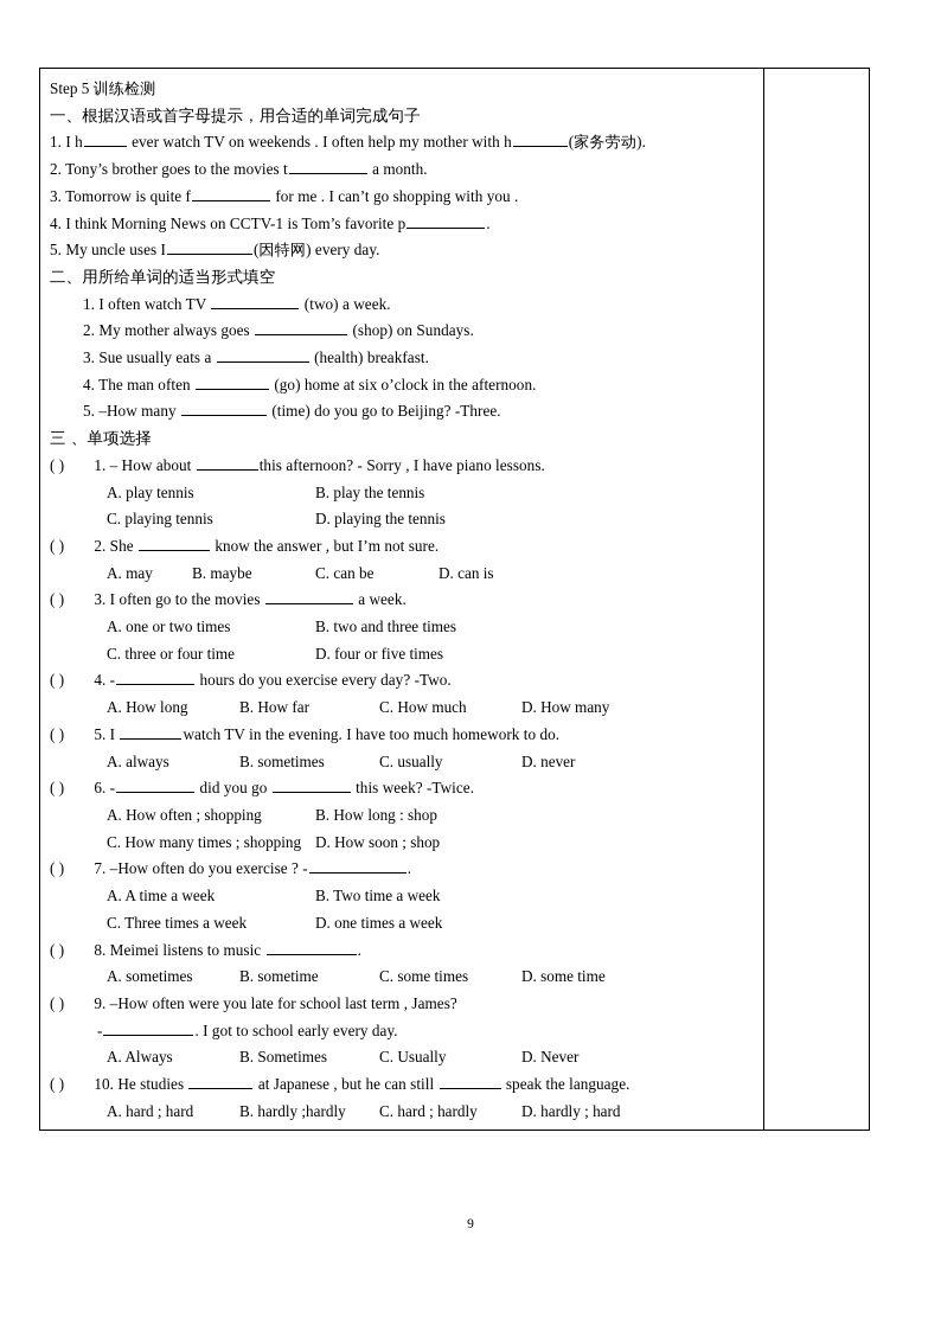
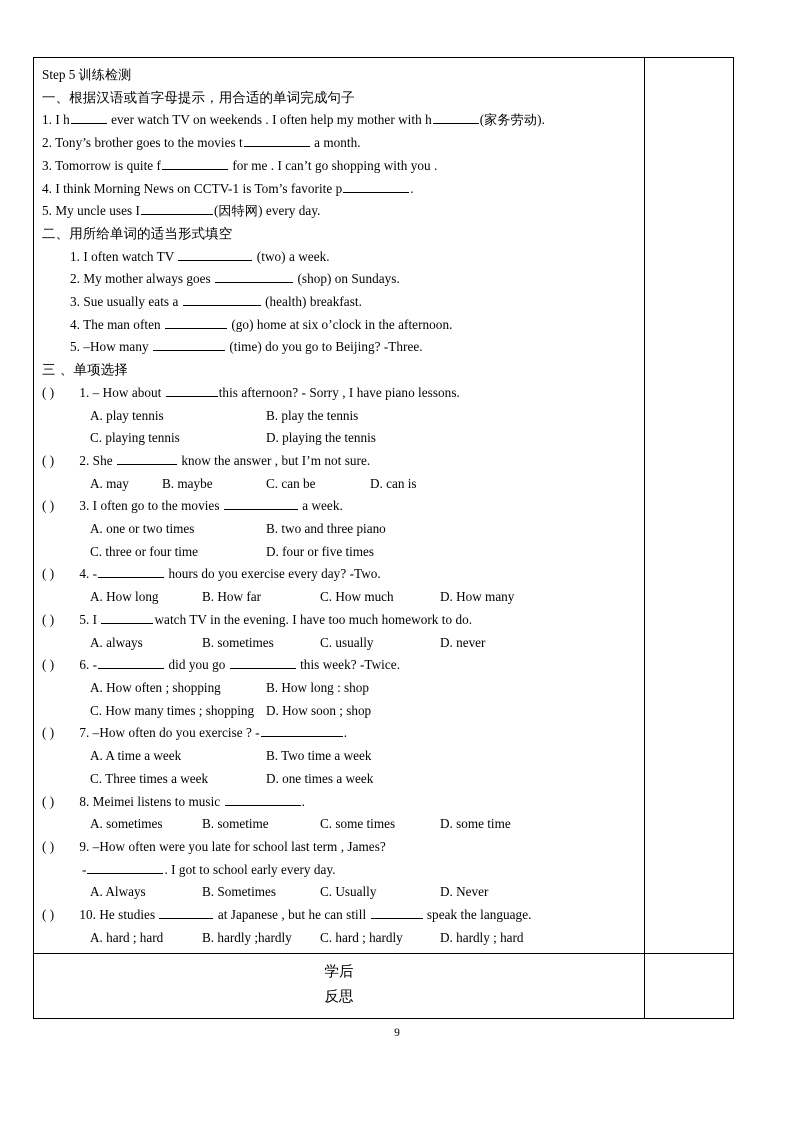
- Step 5 训练检测一、根据汉语或首字母提示，用合适的单词完成句子1. I h ever watch TV on weekends . I often help my mother with h (家务劳动).2. Tony’s brother goes to the movies t a month.3. Tomorrow is quite f for me . I can’t go shopping with you .4. I think Morning News on CCTV-1 is Tom’s favorite p .5. My uncle uses I (因特网) every day.二、用所给单词的适当形式填空1. I often watch TV (two) a week.2. My mother always goes (shop) on Sundays.3. Sue usually eats a (health) breakfast.4. The man often (go) home at six o’clock in the afternoon.5. –How many (time) do you go to Beijing? -Three.三 、单项选择( ) 1. – How about this afternoon? - Sorry , I have piano lessons.A. play tennis B. play the tennisC. playing tennis D. playing the tennis( ) 2. She know the answer , but I’m not sure.A. may B. maybe C. can be D. can is( ) 3. I often go to the movies a week.A. one or two times B. two and three timesC. three or four time D. four or five times( ) 4. - hours do you exercise every day? -Two.A. How long B. How far C. How much D. How many( ) 5. I watch TV in the evening. I have too much homework to do.A. always B. sometimes C. usually D. never( ) 6. - did you go this week? -Twice.A. How often ; shopping B. How long : shopC. How many times ; shopping D. How soon ; shop( ) 7. –How often do you exercise ? - .A. A time a week B. Two time a weekC. Three times a week D. one times a week( ) 8. Meimei listens to music .A. sometimes B. sometime C. some times D. some time( ) 9. –How often were you late for school last term , James?- . I got to school early every day.A. Always B. Sometimes C. Usually D. Never( ) 10. He studies at Japanese , but he can still speak the language.A. hard ; hard B. hardly ;hardly C. hard ; hardly D. hardly ; hard
+ Step 5 训练检测一、根据汉语或首字母提示，用合适的单词完成句子1. I h ever watch TV on weekends . I often help my mother with h (家务劳动).2. Tony’s brother goes to the movies t a month.3. Tomorrow is quite f for me . I can’t go shopping with you .4. I think Morning News on CCTV-1 is Tom’s favorite p .5. My uncle uses I (因特网) every day.二、用所给单词的适当形式填空1. I often watch TV (two) a week.2. My mother always goes (shop) on Sundays.3. Sue usually eats a (health) breakfast.4. The man often (go) home at six o’clock in the afternoon.5. –How many (time) do you go to Beijing? -Three.三 、单项选择( ) 1. – How about this afternoon? - Sorry , I have piano lessons.A. play tennis B. play the tennisC. playing tennis D. playing the tennis( ) 2. She know the answer , but I’m not sure.A. may B. maybe C. can be D. can is( ) 3. I often go to the movies a week.A. one or two times B. two and three pianoC. three or four time D. four or five times( ) 4. - hours do you exercise every day? -Two.A. How long B. How far C. How much D. How many( ) 5. I watch TV in the evening. I have too much homework to do.A. always B. sometimes C. usually D. never( ) 6. - did you go this week? -Twice.A. How often ; shopping B. How long : shopC. How many times ; shopping D. How soon ; shop( ) 7. –How often do you exercise ? - .A. A time a week B. Two time a weekC. Three times a week D. one times a week( ) 8. Meimei listens to music .A. sometimes B. sometime C. some times D. some time( ) 9. –How often were you late for school last term , James?- . I got to school early every day.A. Always B. Sometimes C. Usually D. Never( ) 10. He studies at Japanese , but he can still speak the language.A. hard ; hard B. hardly ;hardly C. hard ; hardly D. hardly ; hard
+ 学后 反思
  9
